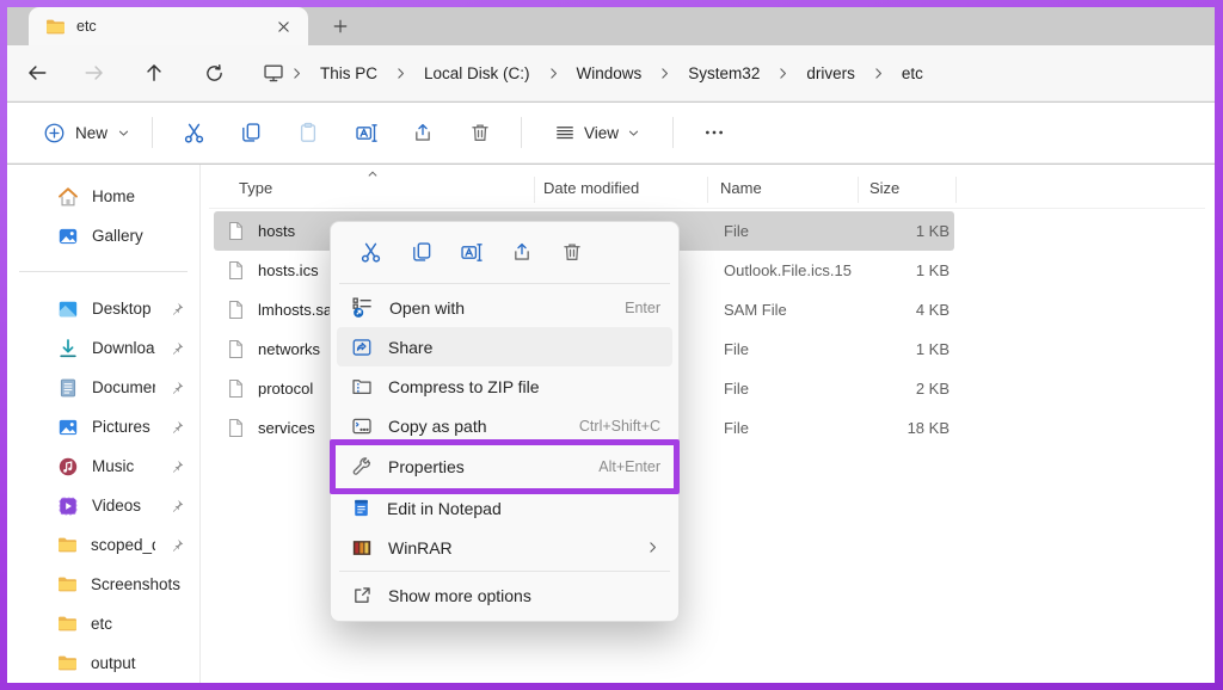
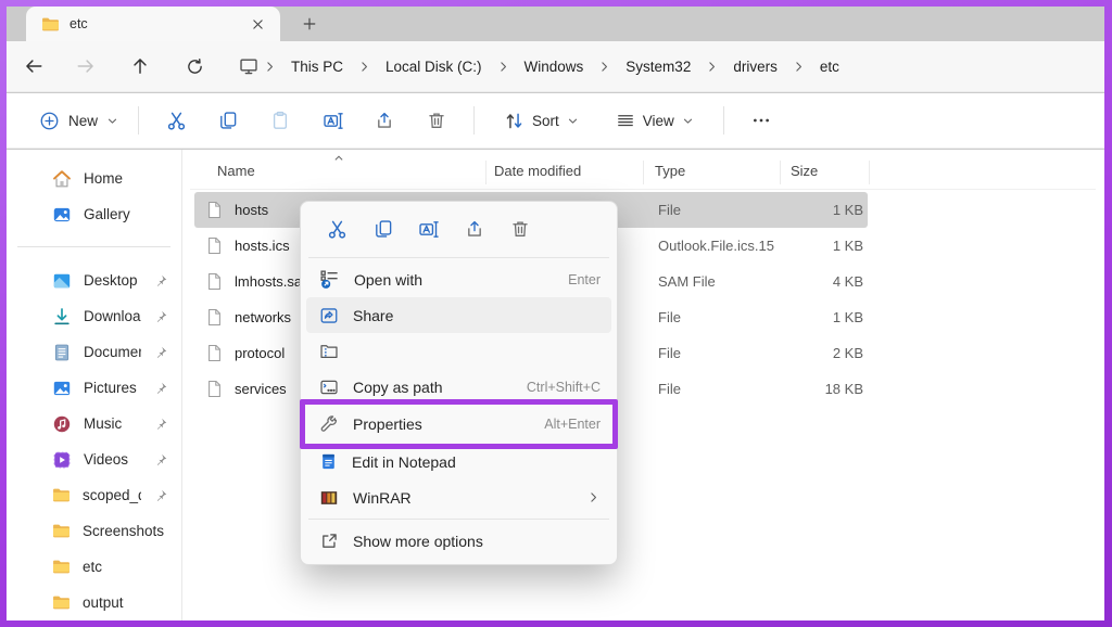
  etc
  This PC
  Local Disk (C:)
  Windows
  System32
  drivers
  etc
  New
+ Sort
  View
  Home
  Gallery
  Desktop
  Downloa
  Pictures
  Music
  Videos
  Screenshots
  etc
  output
- Type
+ Name
  Date modified
- Name
+ Type
  Size
  hosts
  File
  1 KB
  hosts.ics
  Outlook.File.ics.15
  1 KB
  lmhosts.sa
  SAM File
  4 KB
  networks
  File
  1 KB
  protocol
  File
  2 KB
  services
  File
  18 KB
  Open with
  Enter
  Share
- Compress to ZIP file
  Copy as path
  Ctrl+Shift+C
  Properties
  Alt+Enter
  Edit in Notepad
  WinRAR
  Show more options
